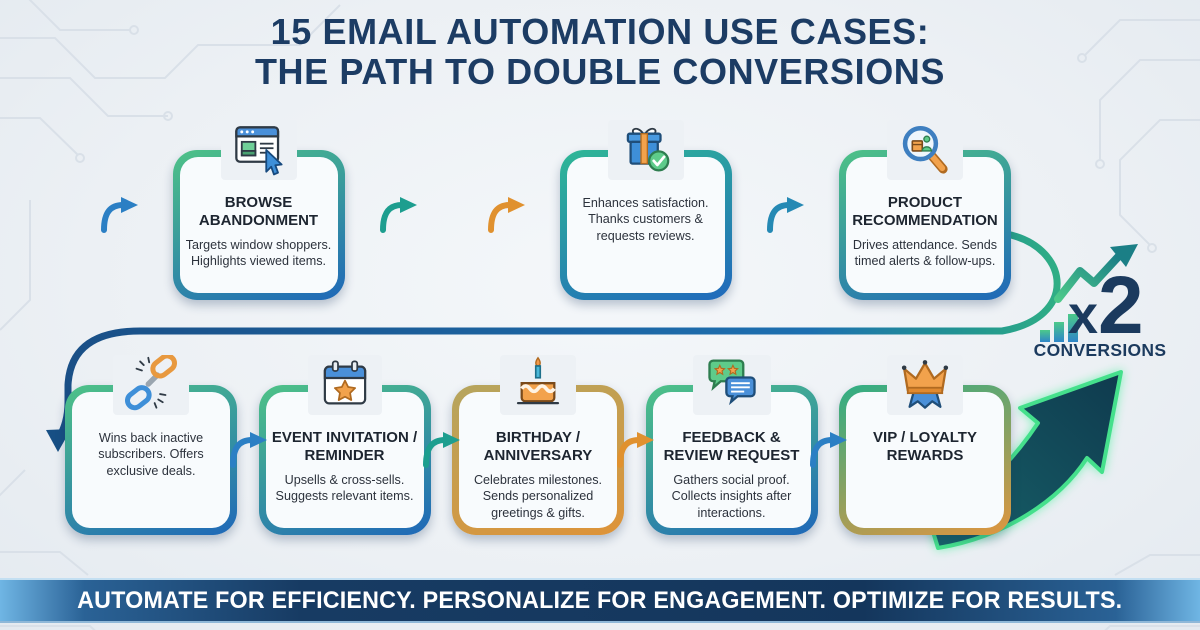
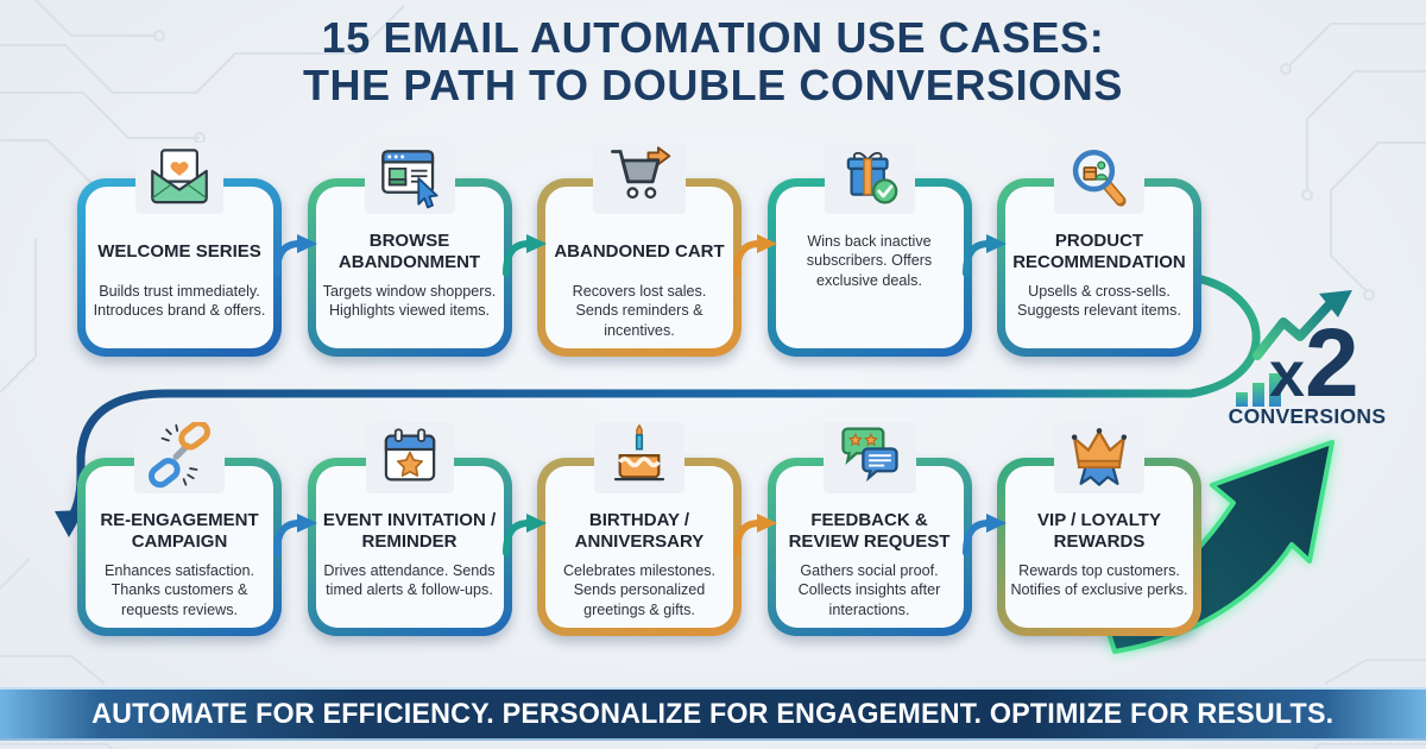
  15 EMAIL AUTOMATION USE CASES:
  THE PATH TO DOUBLE CONVERSIONS
+ WELCOME SERIES
+ Builds trust immediately. Introduces brand & offers.
  BROWSE ABANDONMENT
  Targets window shoppers. Highlights viewed items.
+ ABANDONED CART
+ Recovers lost sales. Sends reminders & incentives.
- Enhances satisfaction. Thanks customers & requests reviews.
+ Wins back inactive subscribers. Offers exclusive deals.
  PRODUCT RECOMMENDATION
- Drives attendance. Sends timed alerts & follow-ups.
+ Upsells & cross-sells. Suggests relevant items.
+ RE-ENGAGEMENT CAMPAIGN
- Wins back inactive subscribers. Offers exclusive deals.
+ Enhances satisfaction. Thanks customers & requests reviews.
  EVENT INVITATION / REMINDER
- Upsells & cross-sells. Suggests relevant items.
+ Drives attendance. Sends timed alerts & follow-ups.
  BIRTHDAY / ANNIVERSARY
  Celebrates milestones. Sends personalized greetings & gifts.
  FEEDBACK & REVIEW REQUEST
  Gathers social proof. Collects insights after interactions.
  VIP / LOYALTY REWARDS
+ Rewards top customers. Notifies of exclusive perks.
  x
  2
  CONVERSIONS
  AUTOMATE FOR EFFICIENCY. PERSONALIZE FOR ENGAGEMENT. OPTIMIZE FOR RESULTS.
